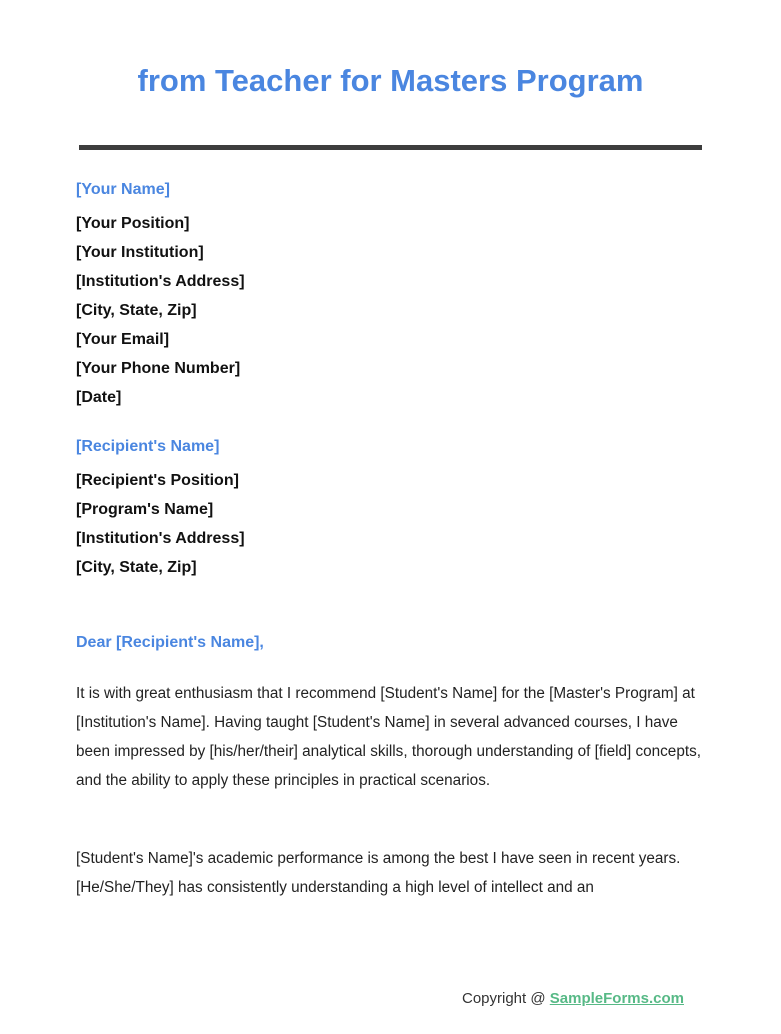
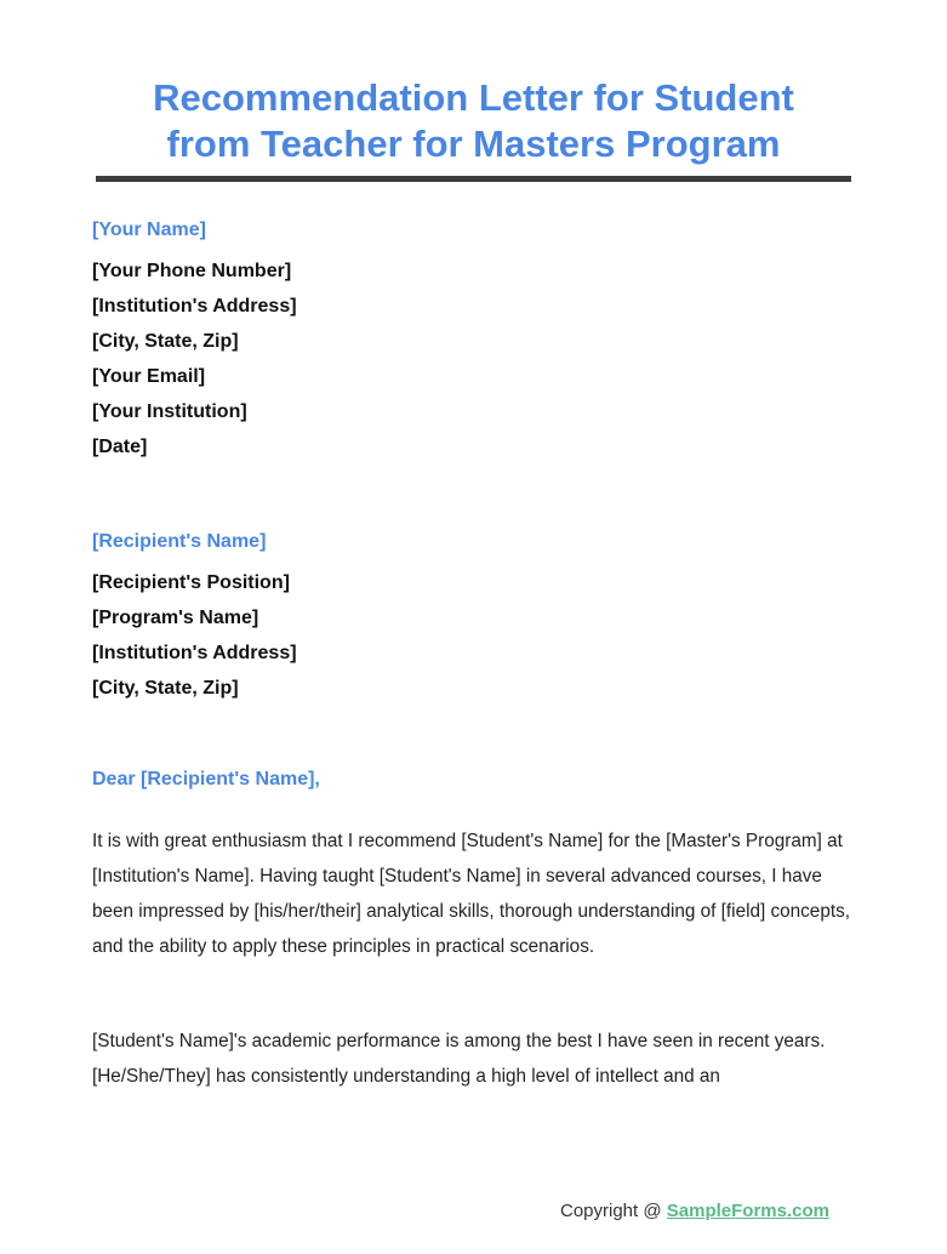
+ Recommendation Letter for Student
  from Teacher for Masters Program
  [Your Name]
- [Your Position]
- [Your Institution]
+ [Your Phone Number]
  [Institution's Address]
  [City, State, Zip]
  [Your Email]
- [Your Phone Number]
+ [Your Institution]
  [Date]
  [Recipient's Name]
  [Recipient's Position]
  [Program's Name]
  [Institution's Address]
  [City, State, Zip]
  Dear [Recipient's Name],
  It is with great enthusiasm that I recommend [Student's Name] for the [Master's Program] at [Institution's Name]. Having taught [Student's Name] in several advanced courses, I have been impressed by [his/her/their] analytical skills, thorough understanding of [field] concepts, and the ability to apply these principles in practical scenarios.
  [Student's Name]'s academic performance is among the best I have seen in recent years. [He/She/They] has consistently understanding a high level of intellect and an
  Copyright @ SampleForms.com
